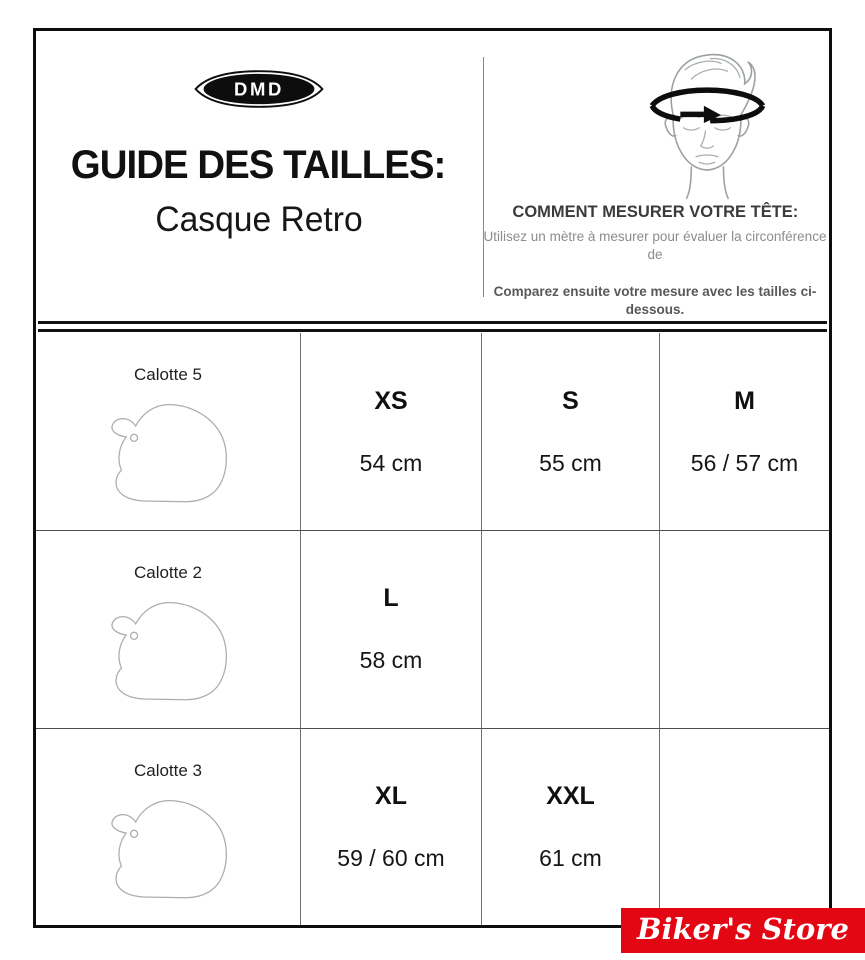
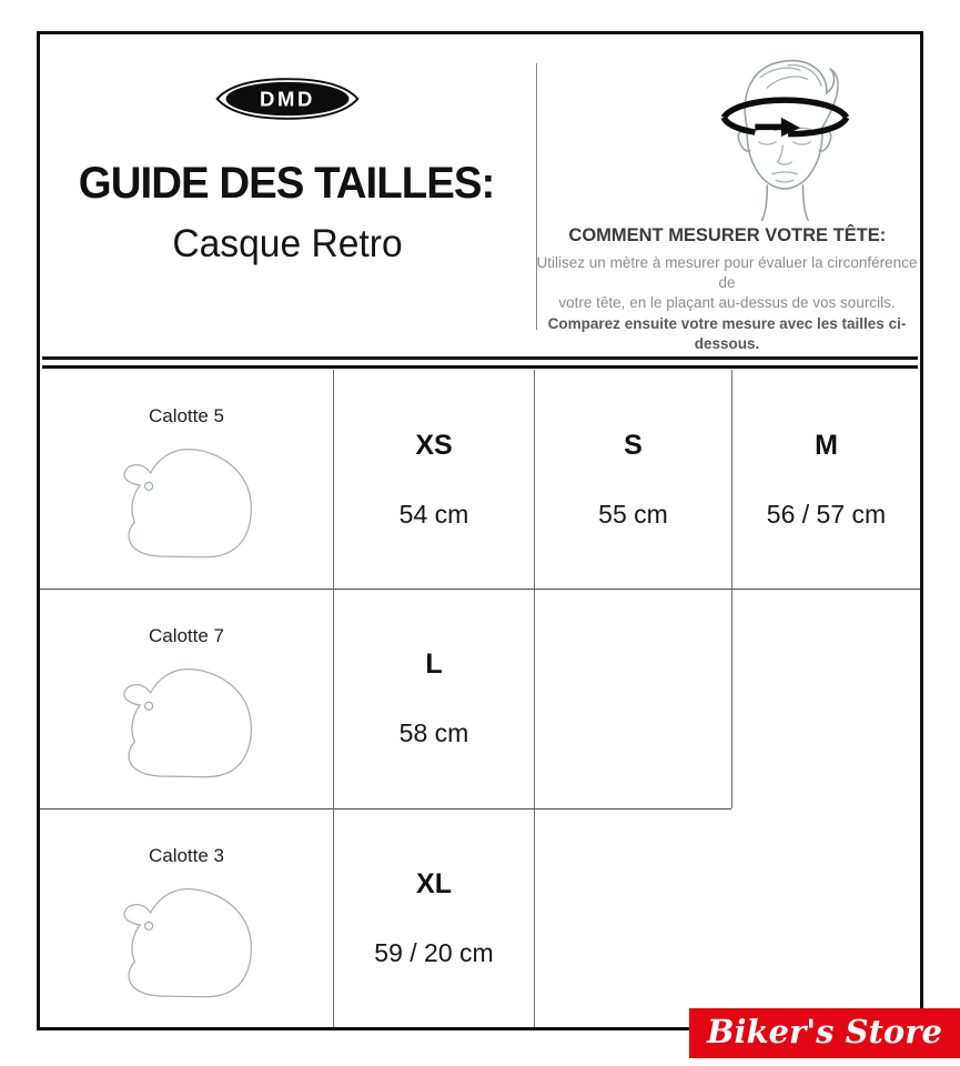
  DMD
  GUIDE DES TAILLES:
  Casque Retro
  COMMENT MESURER VOTRE TÊTE:
  Utilisez un mètre à mesurer pour évaluer la circonférence de
+ votre tête, en le plaçant au-dessus de vos sourcils.
  Comparez ensuite votre mesure avec les tailles ci-dessous.
  Calotte 5
  XS
  54 cm
  S
  55 cm
  M
  56 / 57 cm
- Calotte 2
+ Calotte 7
  L
  58 cm
  Calotte 3
  XL
- 59 / 60 cm
+ 59 / 20 cm
- XXL
- 61 cm
  Biker's Store
